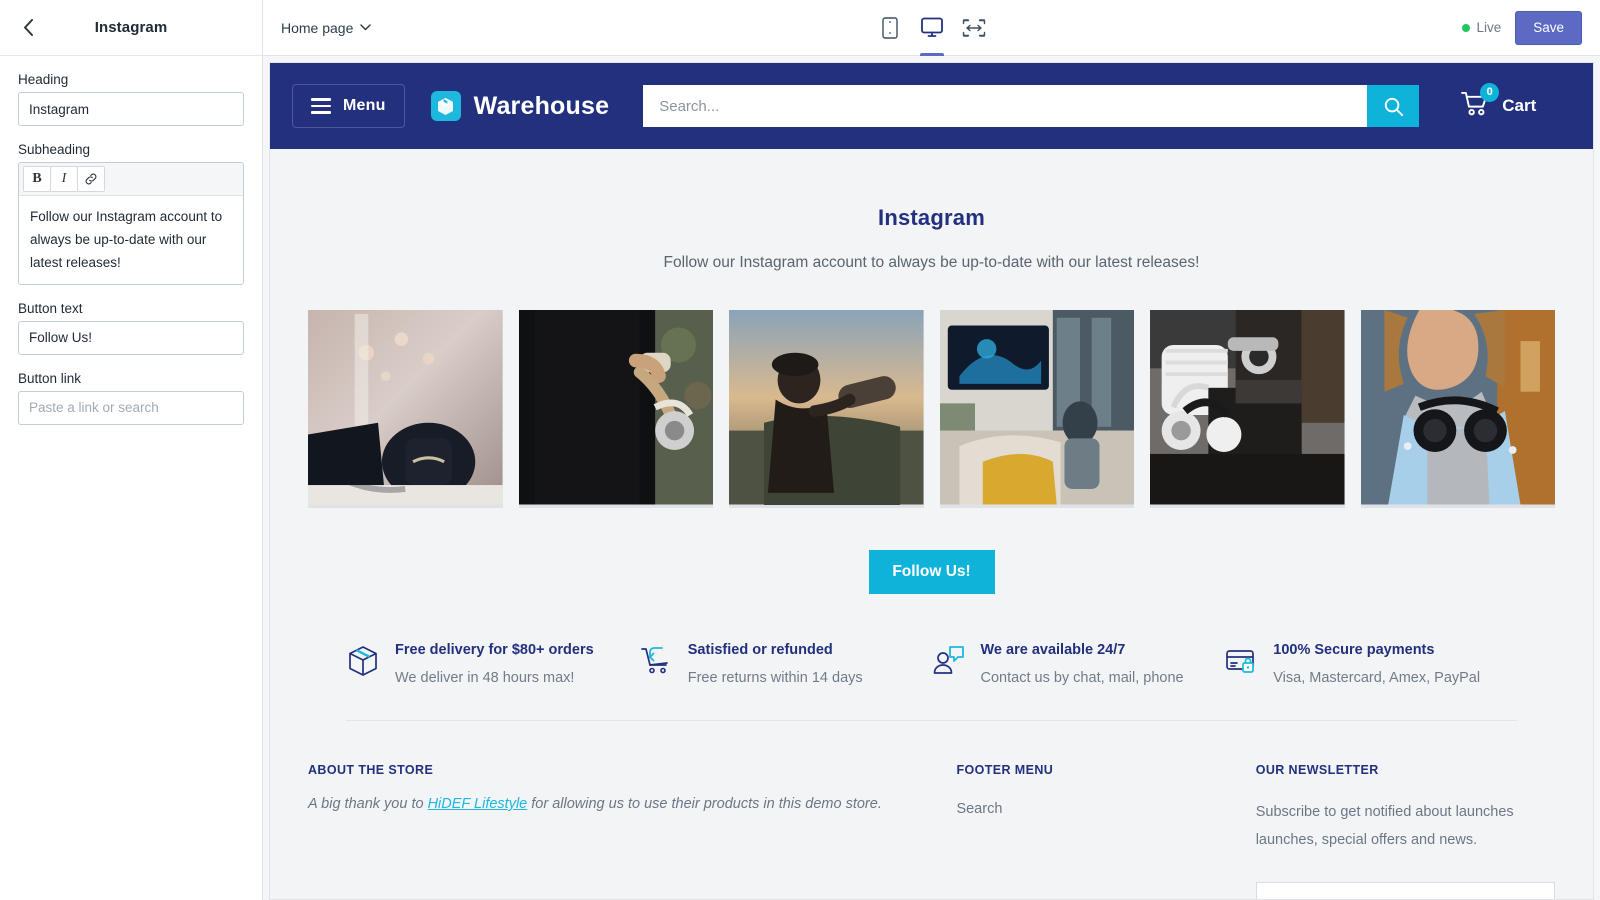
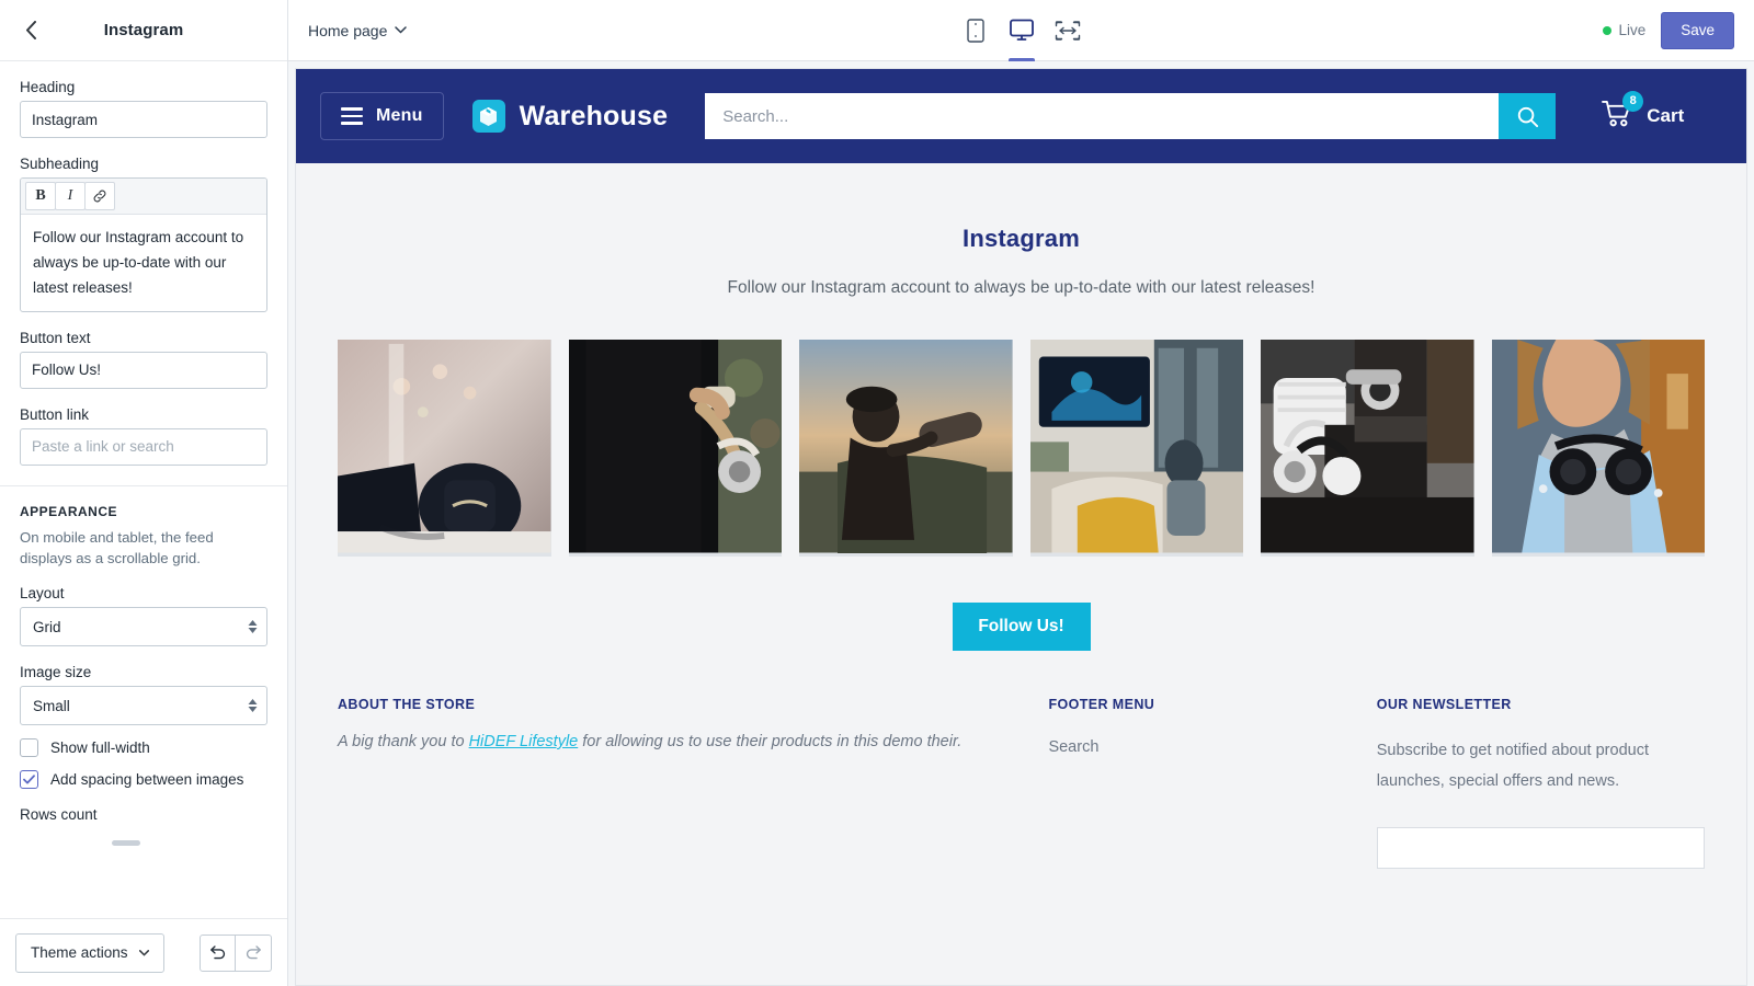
  Instagram
  Heading
  Instagram
  Subheading
  B
  I
  Follow our Instagram account to always be up-to-date with our latest releases!
  Button text
  Follow Us!
  Button link
  Paste a link or search
+ APPEARANCE
+ On mobile and tablet, the feed displays as a scrollable grid.
+ Layout
+ Grid
+ Image size
+ Small
+ Show full-width
+ Add spacing between images
+ Rows count
+ Theme actions
  Home page
  Live
  Save
  Menu
  Warehouse
  Search...
- 0
+ 8
  Cart
  Instagram
  Follow our Instagram account to always be up-to-date with our latest releases!
  Follow Us!
- Free delivery for $80+ orders
- We deliver in 48 hours max!
- Satisfied or refunded
- Free returns within 14 days
- We are available 24/7
- Contact us by chat, mail, phone
- 100% Secure payments
- Visa, Mastercard, Amex, PayPal
  ABOUT THE STORE
- A big thank you to HiDEF Lifestyle for allowing us to use their products in this demo store.
+ A big thank you to HiDEF Lifestyle for allowing us to use their products in this demo their.
  FOOTER MENU
  Search
  OUR NEWSLETTER
- Subscribe to get notified about launches launches, special offers and news.
+ Subscribe to get notified about product launches, special offers and news.
